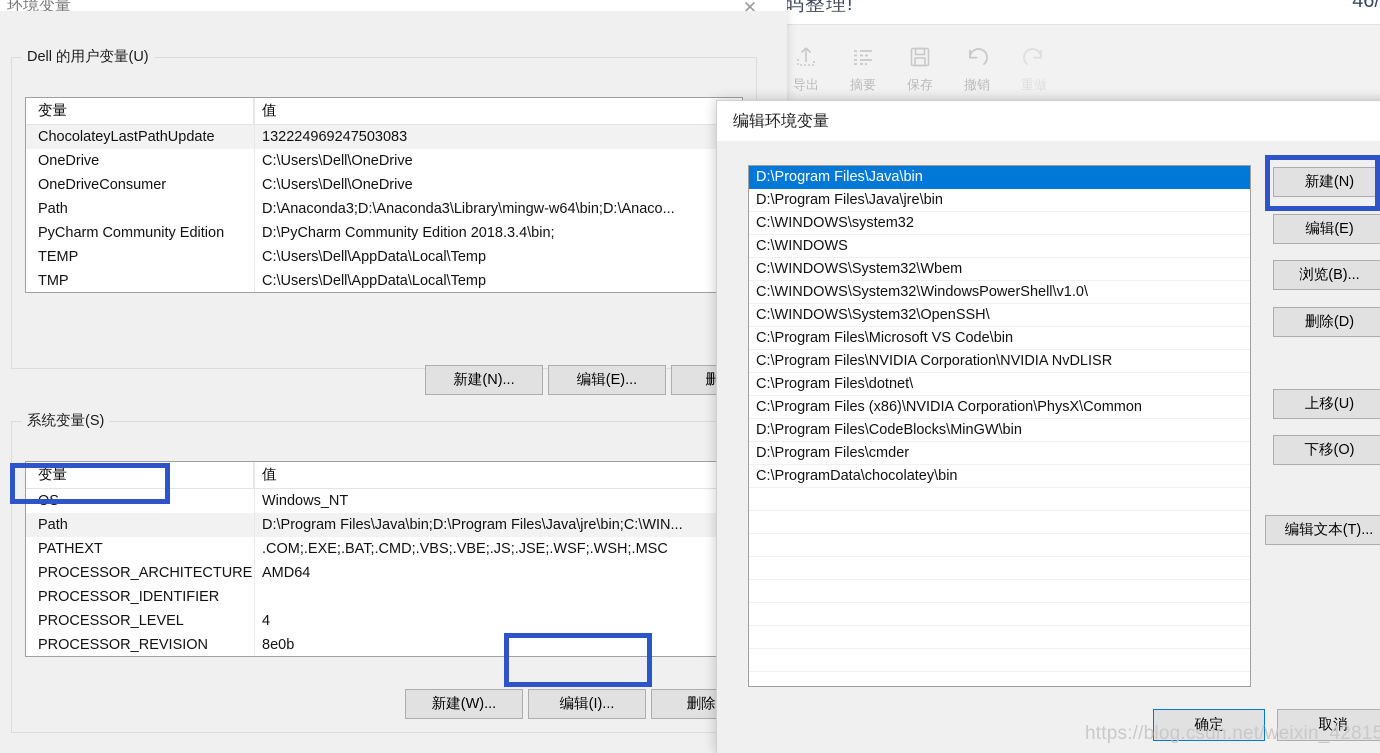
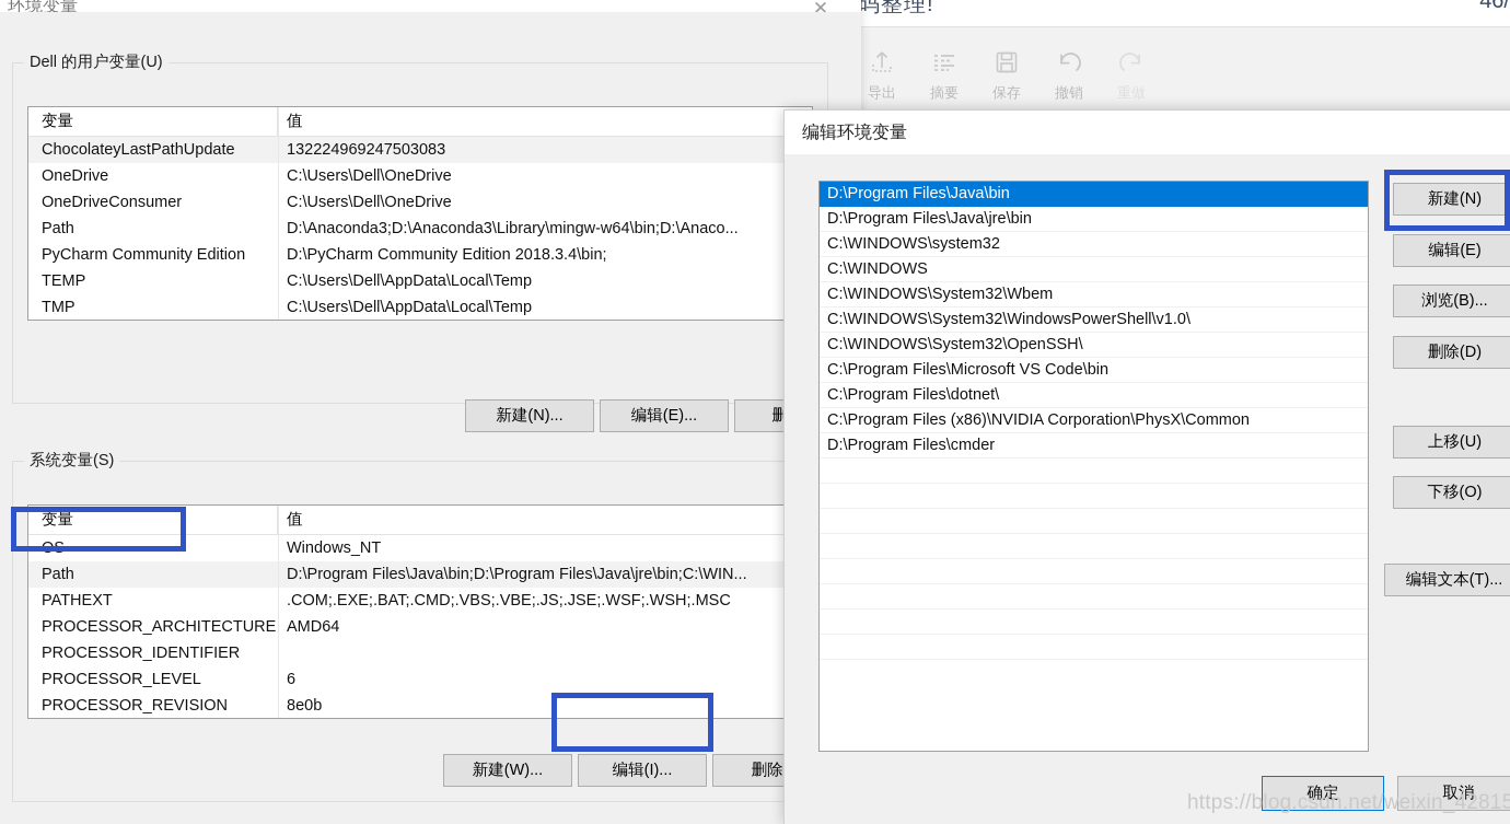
  码整理!
  46/
  导出
  摘要
  保存
  撤销
  环境变量
  ✕
  Dell 的用户变量(U)
  变量
  值
  ChocolateyLastPathUpdate
  132224969247503083
  OneDrive
  C:\Users\Dell\OneDrive
  OneDriveConsumer
  C:\Users\Dell\OneDrive
  Path
  D:\Anaconda3;D:\Anaconda3\Library\mingw-w64\bin;D:\Anaco...
  PyCharm Community Edition
  D:\PyCharm Community Edition 2018.3.4\bin;
  TEMP
  C:\Users\Dell\AppData\Local\Temp
  TMP
  C:\Users\Dell\AppData\Local\Temp
  新建(N)...
  编辑(E)...
  系统变量(S)
  变量
  值
  OS
  Windows_NT
  Path
  D:\Program Files\Java\bin;D:\Program Files\Java\jre\bin;C:\WIN...
  PATHEXT
  .COM;.EXE;.BAT;.CMD;.VBS;.VBE;.JS;.JSE;.WSF;.WSH;.MSC
  PROCESSOR_ARCHITECTURE
  AMD64
  PROCESSOR_IDENTIFIER
  PROCESSOR_LEVEL
- 4
+ 6
  PROCESSOR_REVISION
  8e0b
  新建(W)...
  编辑(I)...
  编辑环境变量
  D:\Program Files\Java\bin
  D:\Program Files\Java\jre\bin
  C:\WINDOWS\system32
  C:\WINDOWS
  C:\WINDOWS\System32\Wbem
  C:\WINDOWS\System32\WindowsPowerShell\v1.0\
  C:\WINDOWS\System32\OpenSSH\
  C:\Program Files\Microsoft VS Code\bin
- C:\Program Files\NVIDIA Corporation\NVIDIA NvDLISR
  C:\Program Files\dotnet\
  C:\Program Files (x86)\NVIDIA Corporation\PhysX\Common
- D:\Program Files\CodeBlocks\MinGW\bin
  D:\Program Files\cmder
- C:\ProgramData\chocolatey\bin
  新建(N)
  编辑(E)
  浏览(B)...
  删除(D)
  上移(U)
  下移(O)
  编辑文本(T)...
  确定
  取消
  https://blog.csdn.net/weixin_42815
